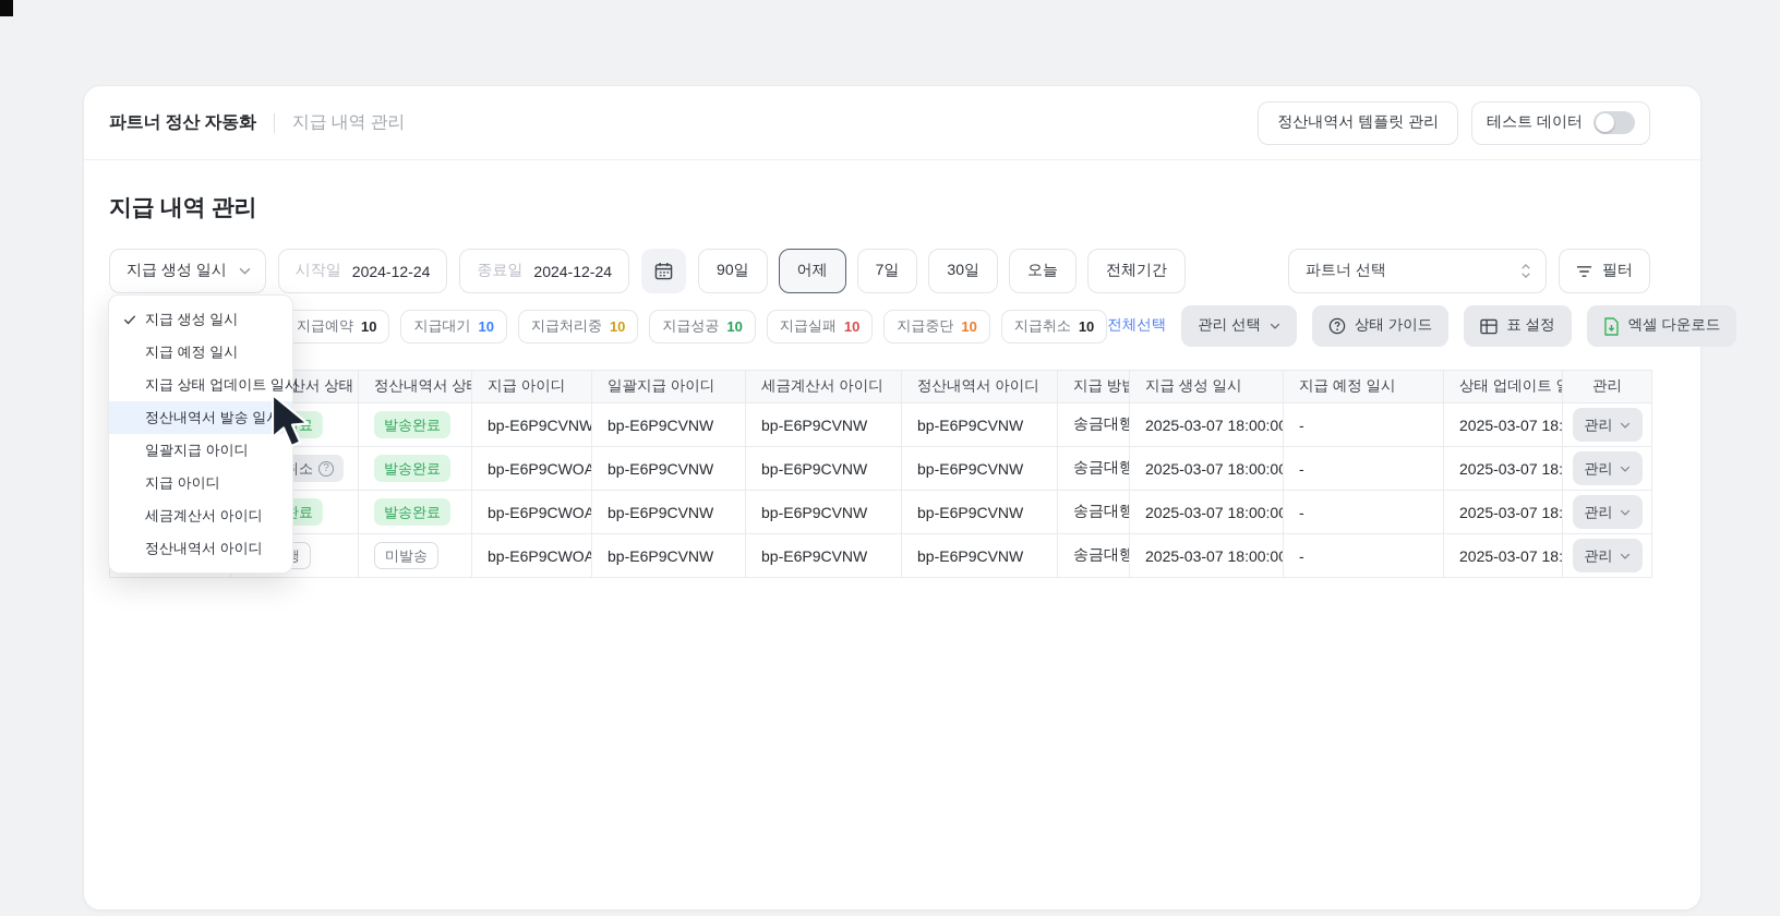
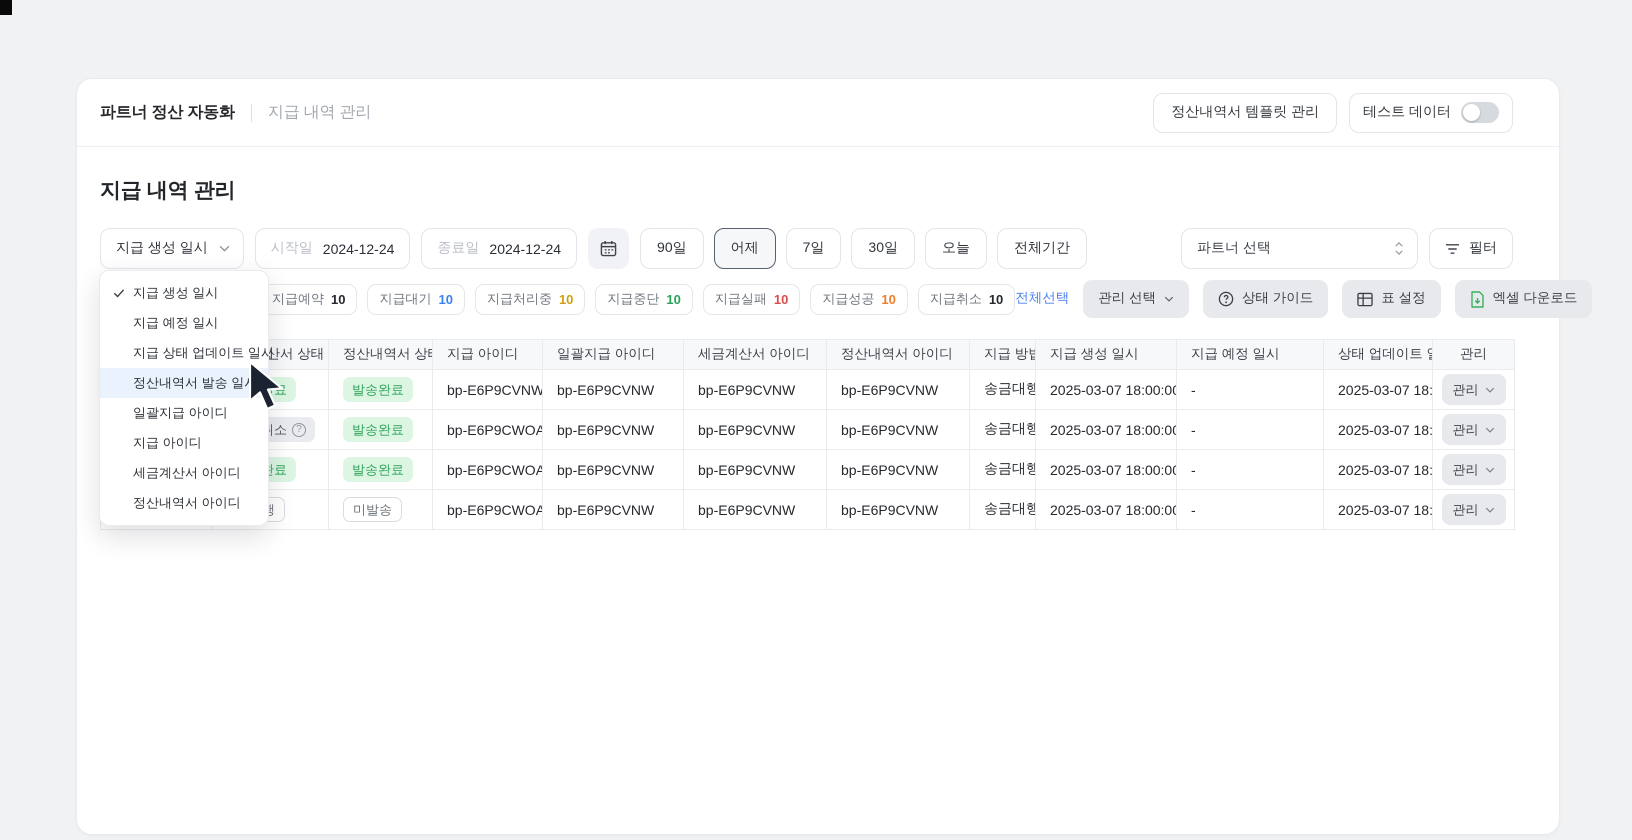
  파트너 정산 자동화
  지급 내역 관리
  정산내역서 템플릿 관리
  테스트 데이터
  지급 내역 관리
  지급 생성 일시
  시작일
  2024-12-24
  종료일
  2024-12-24
  90일
  어제
  7일
  30일
  오늘
  전체기간
  파트너 선택
  필터
  지급예약
  10
  지급대기
  10
  지급처리중
  10
- 지급성공
+ 지급중단
  10
  지급실패
  10
- 지급중단
+ 지급성공
  10
  지급취소
  10
  전체선택
  관리 선택
  상태 가이드
  표 설정
  엑셀 다운로드
  	산서 상태	정산내역서 상	지급 아이디	일괄지급 아이디	세금계산서 아이디	정산내역서 아이디	지급 방	지급 생성 일시	지급 예정 일시	상태 업데이트	관리
  		발송완료	bp-E6P9CVNW	bp-E6P9CVNW	bp-E6P9CVNW	bp-E6P9CVNW	송금대행	2025-03-07 18:00:0	-	2025-03-07 18:	관리
  	소 ?	발송완료	bp-E6P9CWOA	bp-E6P9CVNW	bp-E6P9CVNW	bp-E6P9CVNW	송금대행	2025-03-07 18:00:0	-	2025-03-07 18:	관리
  	료	발송완료	bp-E6P9CWOA	bp-E6P9CVNW	bp-E6P9CVNW	bp-E6P9CVNW	송금대행	2025-03-07 18:00:0	-	2025-03-07 18:	관리
  		미발송	bp-E6P9CWOA	bp-E6P9CVNW	bp-E6P9CVNW	bp-E6P9CVNW	송금대행	2025-03-07 18:00:0	-	2025-03-07 18:	관리
  지급 생성 일시
  지급 예정 일시
  지급 상태 업데이트 일시
  정산내역서 발송 일
  일괄지급 아이디
  지급 아이디
  세금계산서 아이디
  정산내역서 아이디
